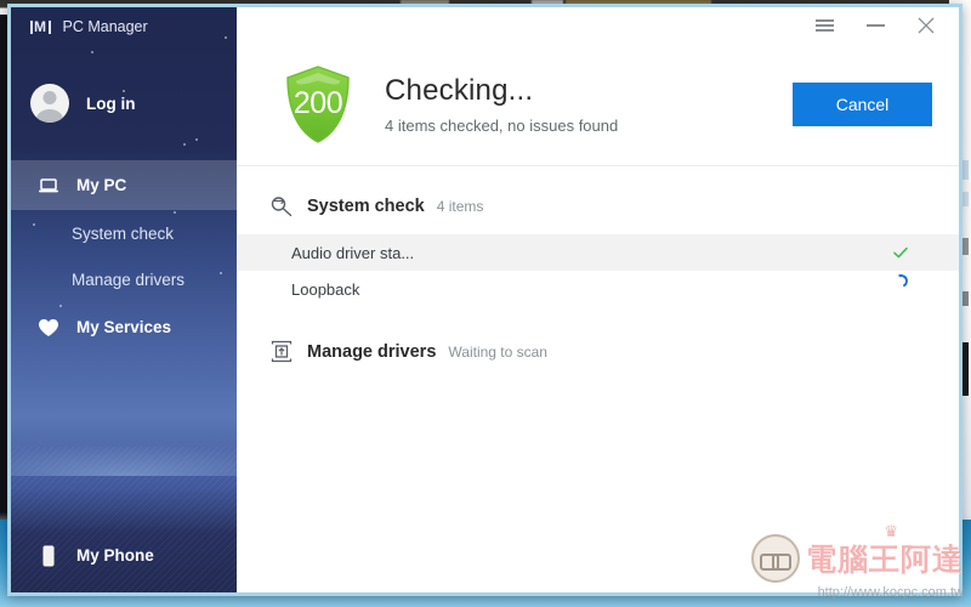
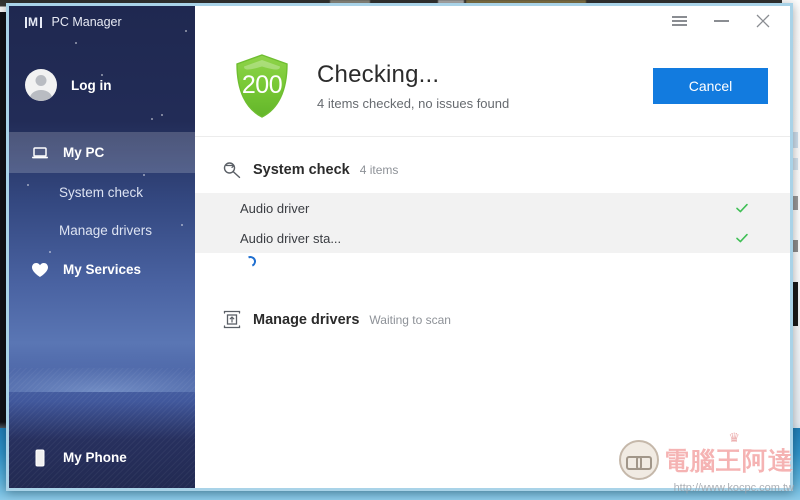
  M
  PC Manager
  Log in
  My PC
  System check
  Manage drivers
  My Services
  My Phone
  200
  Checking...
  4 items checked, no issues found
  Cancel
  System check
  4 items
+ Audio driver
  Audio driver sta...
- Loopback
  Manage drivers
  Waiting to scan
  ♛
  電腦王阿達
  http://www.kocpc.com.tw
